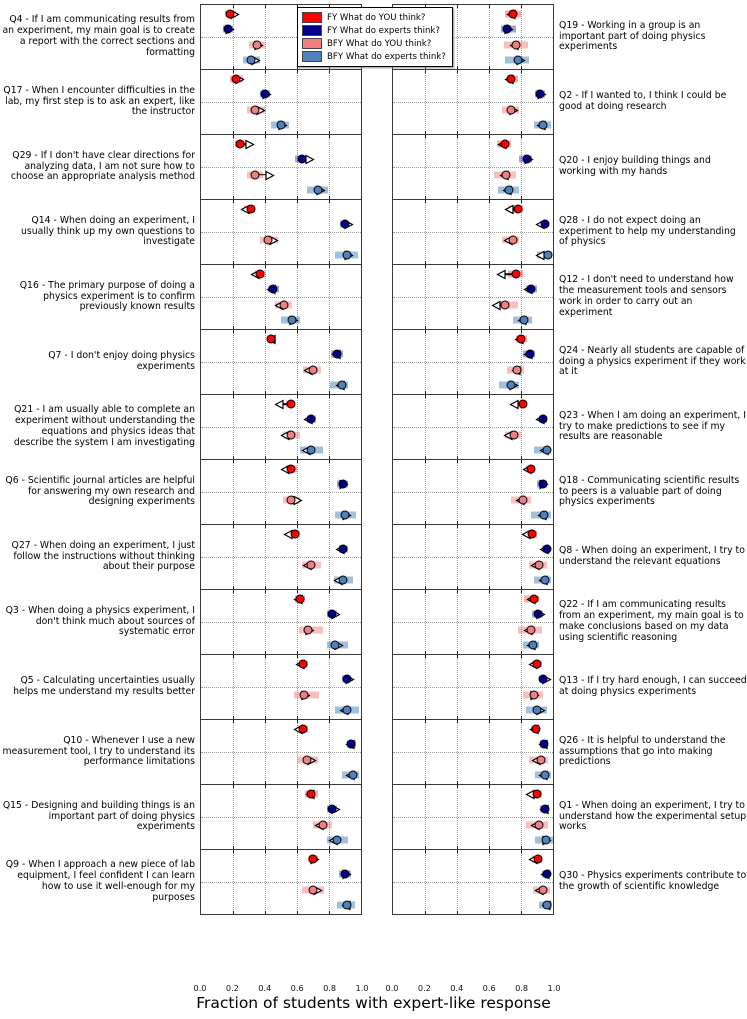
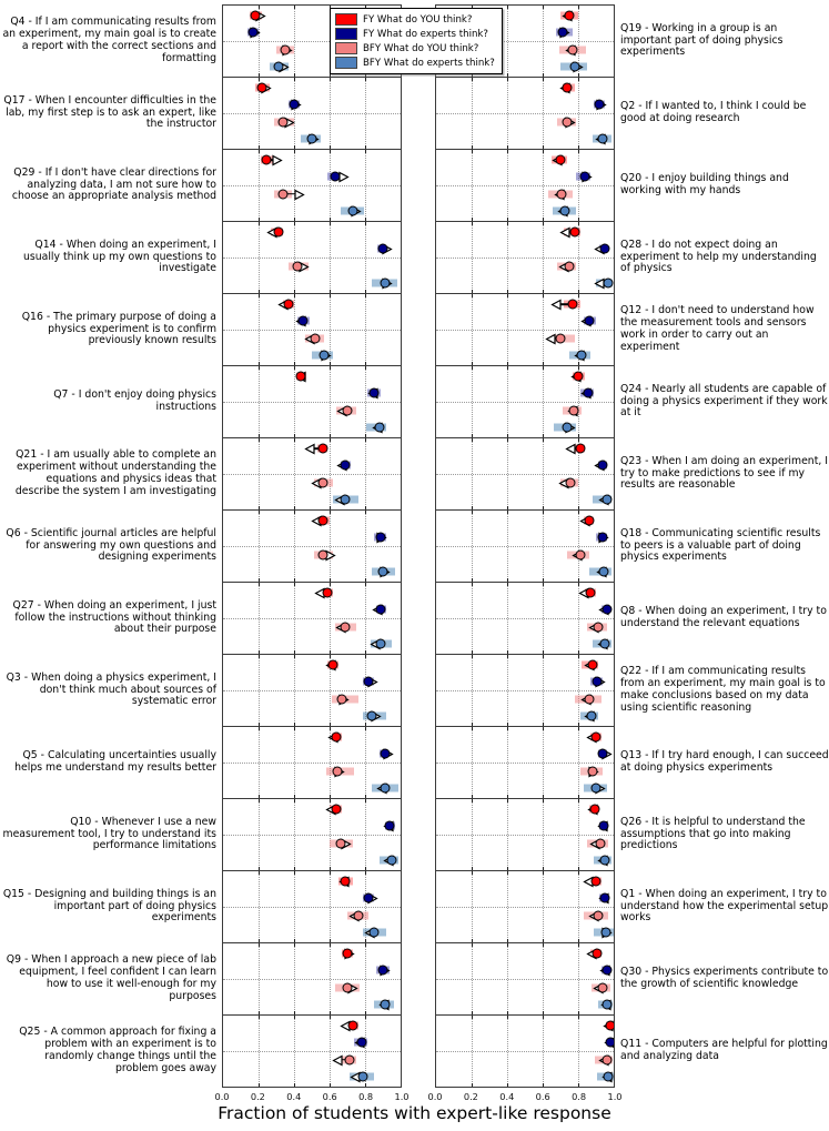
  Q4 - If I am communicating results from an experiment, my main goal is to create a report with the correct sections and formatting
  Q19 - Working in a group is an important part of doing physics experiments
  Q17 - When I encounter difficulties in the lab, my first step is to ask an expert, like the instructor
  Q2 - If I wanted to, I think I could be good at doing research
  Q29 - If I don't have clear directions for analyzing data, I am not sure how to choose an appropriate analysis method
  Q20 - I enjoy building things and working with my hands
  Q14 - When doing an experiment, I usually think up my own questions to investigate
  Q28 - I do not expect doing an experiment to help my understanding of physics
  Q16 - The primary purpose of doing a physics experiment is to confirm previously known results
  Q12 - I don't need to understand how the measurement tools and sensors work in order to carry out an experiment
- Q7 - I don't enjoy doing physics experiments
+ Q7 - I don't enjoy doing physics instructions
  Q24 - Nearly all students are capable of doing a physics experiment if they work at it
  Q21 - I am usually able to complete an experiment without understanding the equations and physics ideas that describe the system I am investigating
  Q23 - When I am doing an experiment, I try to make predictions to see if my results are reasonable
- Q6 - Scientific journal articles are helpful for answering my own research and designing experiments
+ Q6 - Scientific journal articles are helpful for answering my own questions and designing experiments
  Q18 - Communicating scientific results to peers is a valuable part of doing physics experiments
  Q27 - When doing an experiment, I just follow the instructions without thinking about their purpose
  Q8 - When doing an experiment, I try to understand the relevant equations
  Q3 - When doing a physics experiment, I don't think much about sources of systematic error
  Q22 - If I am communicating results from an experiment, my main goal is to make conclusions based on my data using scientific reasoning
  Q5 - Calculating uncertainties usually helps me understand my results better
  Q13 - If I try hard enough, I can succeed at doing physics experiments
  Q10 - Whenever I use a new measurement tool, I try to understand its performance limitations
  Q26 - It is helpful to understand the assumptions that go into making predictions
  Q15 - Designing and building things is an important part of doing physics experiments
  Q1 - When doing an experiment, I try to understand how the experimental setup works
  Q9 - When I approach a new piece of lab equipment, I feel confident I can learn how to use it well-enough for my purposes
  Q30 - Physics experiments contribute to the growth of scientific knowledge
+ Q25 - A common approach for fixing a problem with an experiment is to randomly change things until the problem goes away
+ Q11 - Computers are helpful for plotting and analyzing data
  FY What do YOU think?
  FY What do experts think?
  BFY What do YOU think?
  BFY What do experts think?
  0.0
  0.2
  0.4
  0.6
  0.8
  1.0
  0.0
  0.2
  0.4
  0.6
  0.8
  1.0
  Fraction of students with expert-like response
